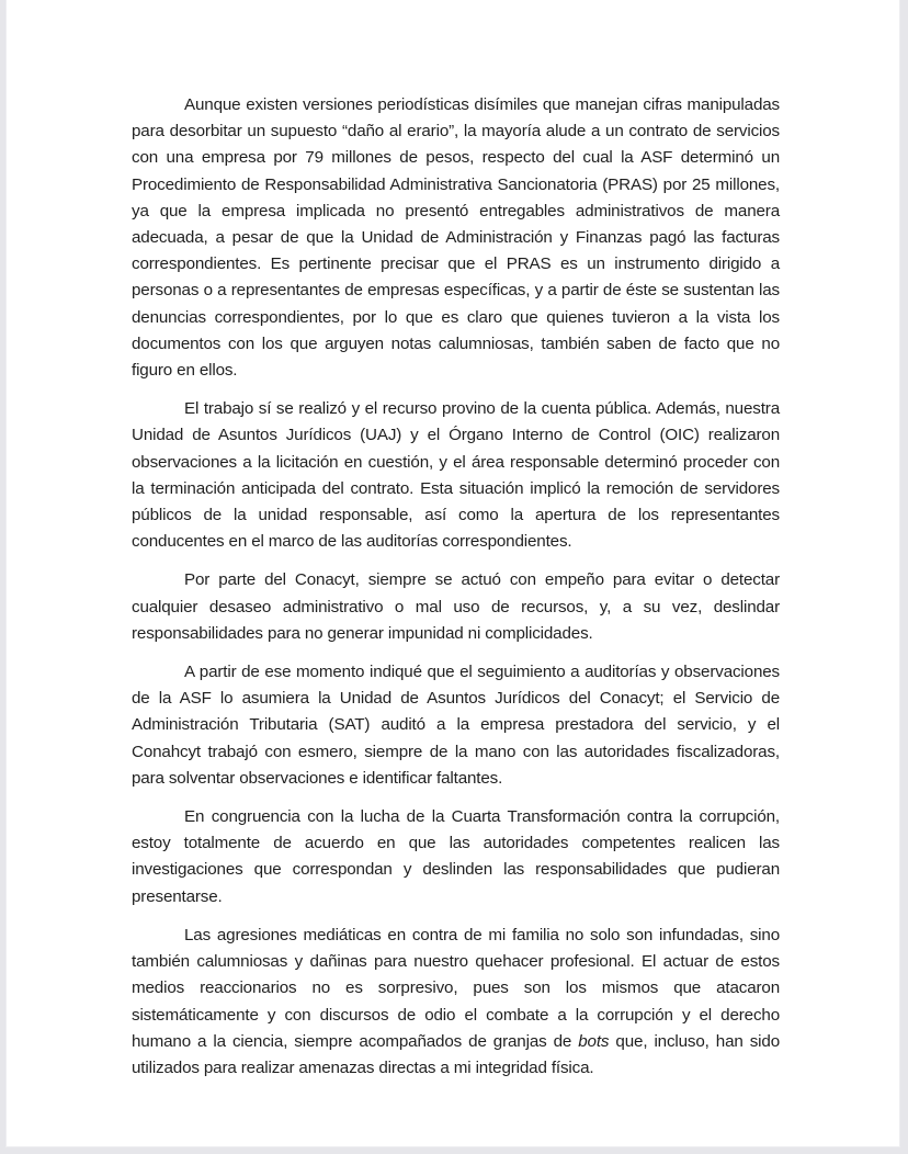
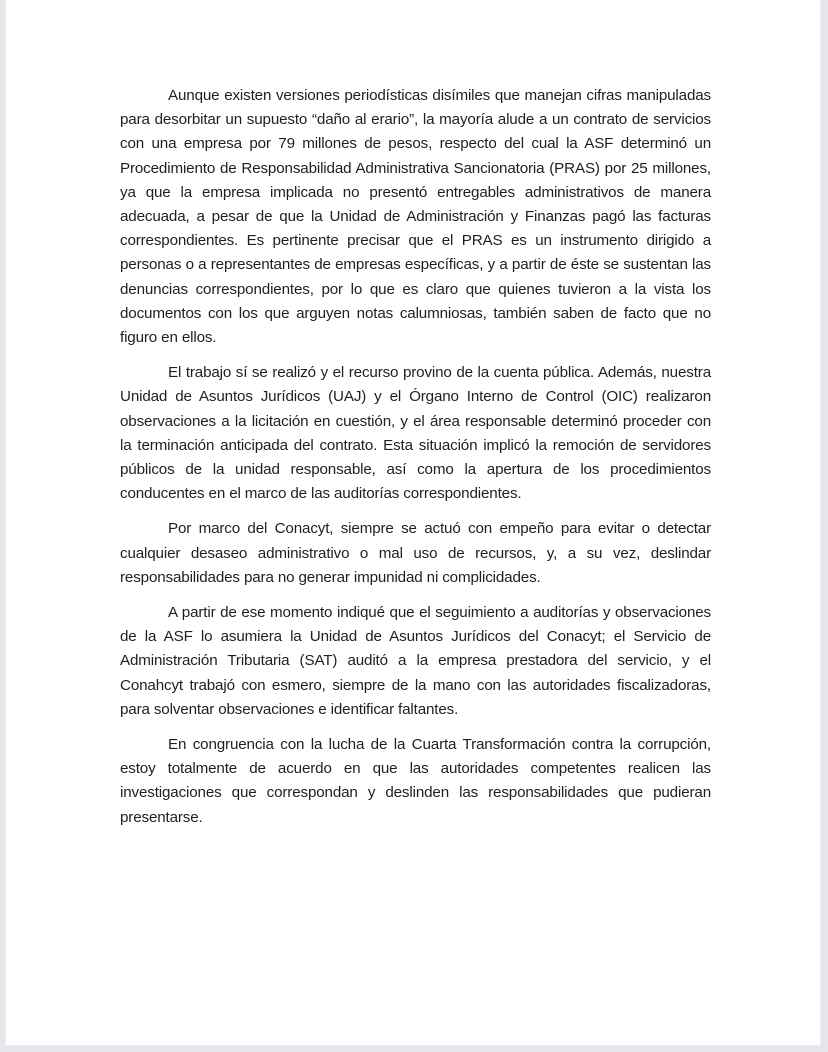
  Aunque existen versiones periodísticas disímiles que manejan cifras manipuladas para desorbitar un supuesto “daño al erario”, la mayoría alude a un contrato de servicios con una empresa por 79 millones de pesos, respecto del cual la ASF determinó un Procedimiento de Responsabilidad Administrativa Sancionatoria (PRAS) por 25 millones, ya que la empresa implicada no presentó entregables administrativos de manera adecuada, a pesar de que la Unidad de Administración y Finanzas pagó las facturas correspondientes. Es pertinente precisar que el PRAS es un instrumento dirigido a personas o a representantes de empresas específicas, y a partir de éste se sustentan las denuncias correspondientes, por lo que es claro que quienes tuvieron a la vista los documentos con los que arguyen notas calumniosas, también saben de facto que no figuro en ellos.
- El trabajo sí se realizó y el recurso provino de la cuenta pública. Además, nuestra Unidad de Asuntos Jurídicos (UAJ) y el Órgano Interno de Control (OIC) realizaron observaciones a la licitación en cuestión, y el área responsable determinó proceder con la terminación anticipada del contrato. Esta situación implicó la remoción de servidores públicos de la unidad responsable, así como la apertura de los representantes conducentes en el marco de las auditorías correspondientes.
+ El trabajo sí se realizó y el recurso provino de la cuenta pública. Además, nuestra Unidad de Asuntos Jurídicos (UAJ) y el Órgano Interno de Control (OIC) realizaron observaciones a la licitación en cuestión, y el área responsable determinó proceder con la terminación anticipada del contrato. Esta situación implicó la remoción de servidores públicos de la unidad responsable, así como la apertura de los procedimientos conducentes en el marco de las auditorías correspondientes.
- Por parte del Conacyt, siempre se actuó con empeño para evitar o detectar cualquier desaseo administrativo o mal uso de recursos, y, a su vez, deslindar responsabilidades para no generar impunidad ni complicidades.
+ Por marco del Conacyt, siempre se actuó con empeño para evitar o detectar cualquier desaseo administrativo o mal uso de recursos, y, a su vez, deslindar responsabilidades para no generar impunidad ni complicidades.
  A partir de ese momento indiqué que el seguimiento a auditorías y observaciones de la ASF lo asumiera la Unidad de Asuntos Jurídicos del Conacyt; el Servicio de Administración Tributaria (SAT) auditó a la empresa prestadora del servicio, y el Conahcyt trabajó con esmero, siempre de la mano con las autoridades fiscalizadoras, para solventar observaciones e identificar faltantes.
  En congruencia con la lucha de la Cuarta Transformación contra la corrupción, estoy totalmente de acuerdo en que las autoridades competentes realicen las investigaciones que correspondan y deslinden las responsabilidades que pudieran presentarse.
- Las agresiones mediáticas en contra de mi familia no solo son infundadas, sino también calumniosas y dañinas para nuestro quehacer profesional. El actuar de estos medios reaccionarios no es sorpresivo, pues son los mismos que atacaron sistemáticamente y con discursos de odio el combate a la corrupción y el derecho humano a la ciencia, siempre acompañados de granjas de bots que, incluso, han sido utilizados para realizar amenazas directas a mi integridad física.
